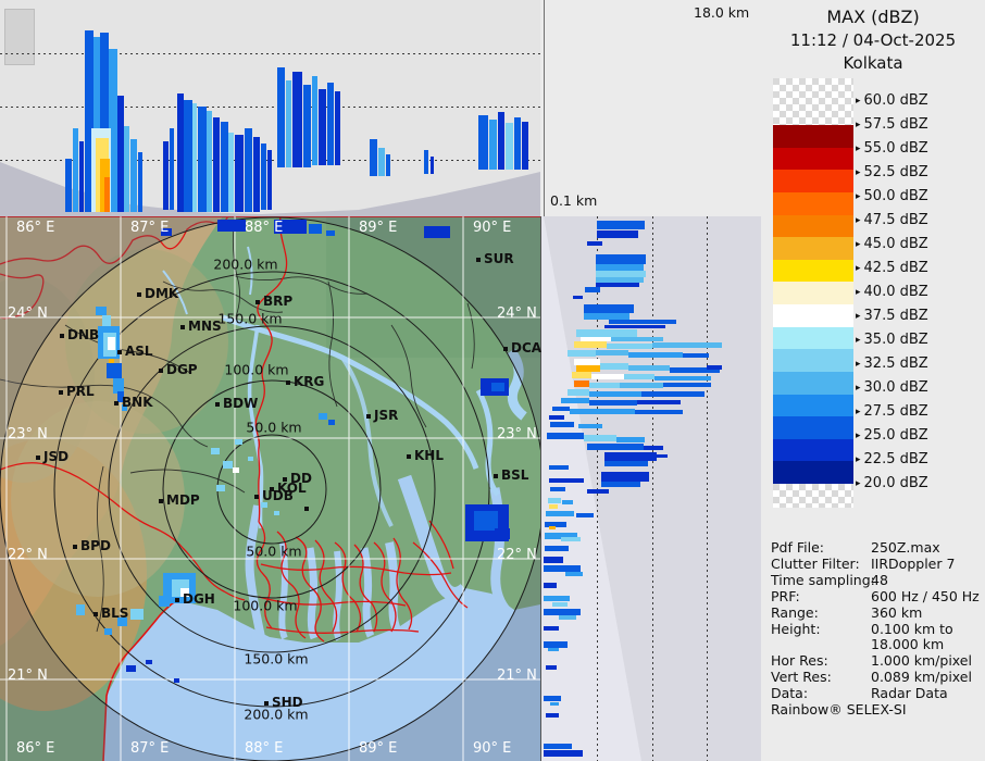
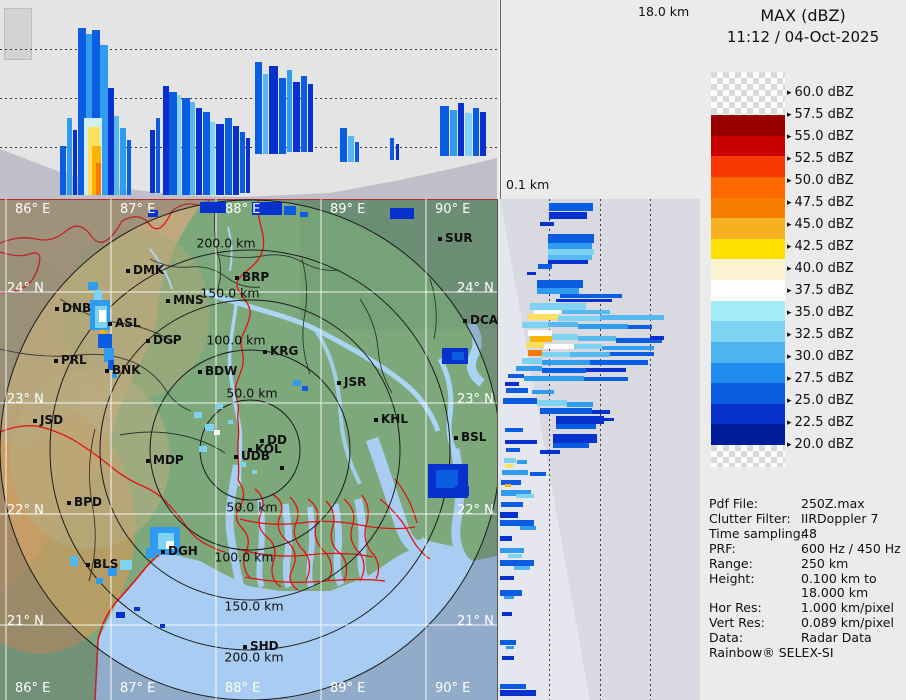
  18.0 km
  0.1 km
  MAX (dBZ)
  11:12 / 04-Oct-2025
- Kolkata
  Rainbow® SELEX-SI
  ▸ 60.0 dBZ
  ▸ 57.5 dBZ
  ▸ 55.0 dBZ
  ▸ 52.5 dBZ
  ▸ 50.0 dBZ
  ▸ 47.5 dBZ
  ▸ 45.0 dBZ
  ▸ 42.5 dBZ
  ▸ 40.0 dBZ
  ▸ 37.5 dBZ
  ▸ 35.0 dBZ
  ▸ 32.5 dBZ
  ▸ 30.0 dBZ
  ▸ 27.5 dBZ
  ▸ 25.0 dBZ
  ▸ 22.5 dBZ
  ▸ 20.0 dBZ
  Pdf File:
  250Z.max
  Clutter Filter:
  IIRDoppler 7
  Time sampling:
  48
  PRF:
  600 Hz / 450 Hz
  Range:
- 360 km
+ 250 km
  Height:
  0.100 km to
  18.000 km
  Hor Res:
  1.000 km/pixel
  Vert Res:
  0.089 km/pixel
  Data:
  Radar Data
  86° E
  86° E
  87° E
  87° E
  88° E
  88° E
  89° E
  89° E
  90° E
  90° E
  24° N
  24° N
  23° N
  23° N
  22° N
  22° N
  21° N
  21° N
  200.0 km
  150.0 km
  100.0 km
  50.0 km
  50.0 km
  100.0 km
  150.0 km
  200.0 km
  DMK
  MNS
  DNB
  ASL
  DGP
  PRL
  BNK
  BDW
  BRP
  KRG
  SUR
  DCA
  JSR
  KHL
  BSL
  JSD
  MDP
  BPD
  BLS
  DGH
  SHD
  DD
  KOL
  UDB
